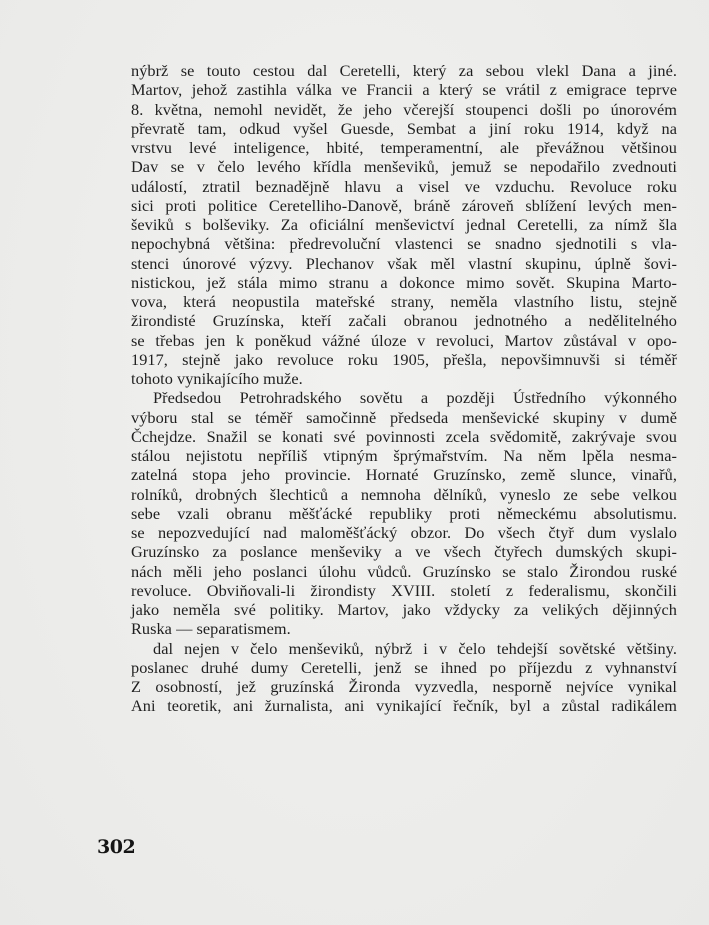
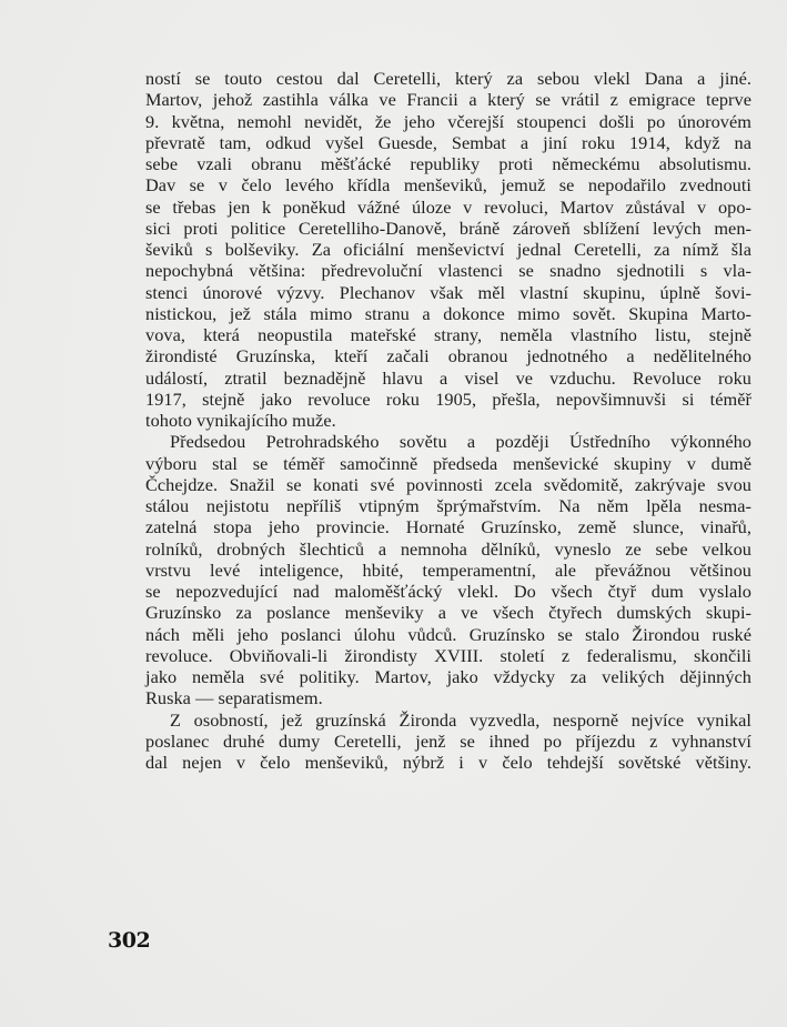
- nýbrž se touto cestou dal Ceretelli, který za sebou vlekl Dana a jiné.
+ ností se touto cestou dal Ceretelli, který za sebou vlekl Dana a jiné.
  Martov, jehož zastihla válka ve Francii a který se vrátil z emigrace teprve
- 8. května, nemohl nevidět, že jeho včerejší stoupenci došli po únorovém
+ 9. května, nemohl nevidět, že jeho včerejší stoupenci došli po únorovém
  převratě tam, odkud vyšel Guesde, Sembat a jiní roku 1914, když na
- vrstvu levé inteligence, hbité, temperamentní, ale převážnou většinou
+ sebe vzali obranu měšťácké republiky proti německému absolutismu.
  Dav se v čelo levého křídla menševiků, jemuž se nepodařilo zvednouti
- událostí, ztratil beznadějně hlavu a visel ve vzduchu. Revoluce roku
+ se třebas jen k poněkud vážné úloze v revoluci, Martov zůstával v opo-
  sici proti politice Ceretelliho-Danově, bráně zároveň sblížení levých men-
  ševiků s bolševiky. Za oficiální menševictví jednal Ceretelli, za nímž šla
  nepochybná většina: předrevoluční vlastenci se snadno sjednotili s vla-
  stenci únorové výzvy. Plechanov však měl vlastní skupinu, úplně šovi-
  nistickou, jež stála mimo stranu a dokonce mimo sovět. Skupina Marto-
  vova, která neopustila mateřské strany, neměla vlastního listu, stejně
  žirondisté Gruzínska, kteří začali obranou jednotného a nedělitelného
- se třebas jen k poněkud vážné úloze v revoluci, Martov zůstával v opo-
+ událostí, ztratil beznadějně hlavu a visel ve vzduchu. Revoluce roku
  1917, stejně jako revoluce roku 1905, přešla, nepovšimnuvši si téměř
  tohoto vynikajícího muže.
  Předsedou Petrohradského sovětu a později Ústředního výkonného
  výboru stal se téměř samočinně předseda menševické skupiny v dumě
  Čchejdze. Snažil se konati své povinnosti zcela svědomitě, zakrývaje svou
  stálou nejistotu nepříliš vtipným šprýmařstvím. Na něm lpěla nesma-
  zatelná stopa jeho provincie. Hornaté Gruzínsko, země slunce, vinařů,
  rolníků, drobných šlechticů a nemnoha dělníků, vyneslo ze sebe velkou
- sebe vzali obranu měšťácké republiky proti německému absolutismu.
+ vrstvu levé inteligence, hbité, temperamentní, ale převážnou většinou
- se nepozvedující nad maloměšťácký obzor. Do všech čtyř dum vyslalo
+ se nepozvedující nad maloměšťácký vlekl. Do všech čtyř dum vyslalo
  Gruzínsko za poslance menševiky a ve všech čtyřech dumských skupi-
  nách měli jeho poslanci úlohu vůdců. Gruzínsko se stalo Žirondou ruské
  revoluce. Obviňovali-li žirondisty XVIII. století z federalismu, skončili
  jako neměla své politiky. Martov, jako vždycky za velikých dějinných
  Ruska — separatismem.
- dal nejen v čelo menševiků, nýbrž i v čelo tehdejší sovětské většiny.
+ Z osobností, jež gruzínská Žironda vyzvedla, nesporně nejvíce vynikal
  poslanec druhé dumy Ceretelli, jenž se ihned po příjezdu z vyhnanství
- Z osobností, jež gruzínská Žironda vyzvedla, nesporně nejvíce vynikal
+ dal nejen v čelo menševiků, nýbrž i v čelo tehdejší sovětské většiny.
- Ani teoretik, ani žurnalista, ani vynikající řečník, byl a zůstal radikálem
  302
